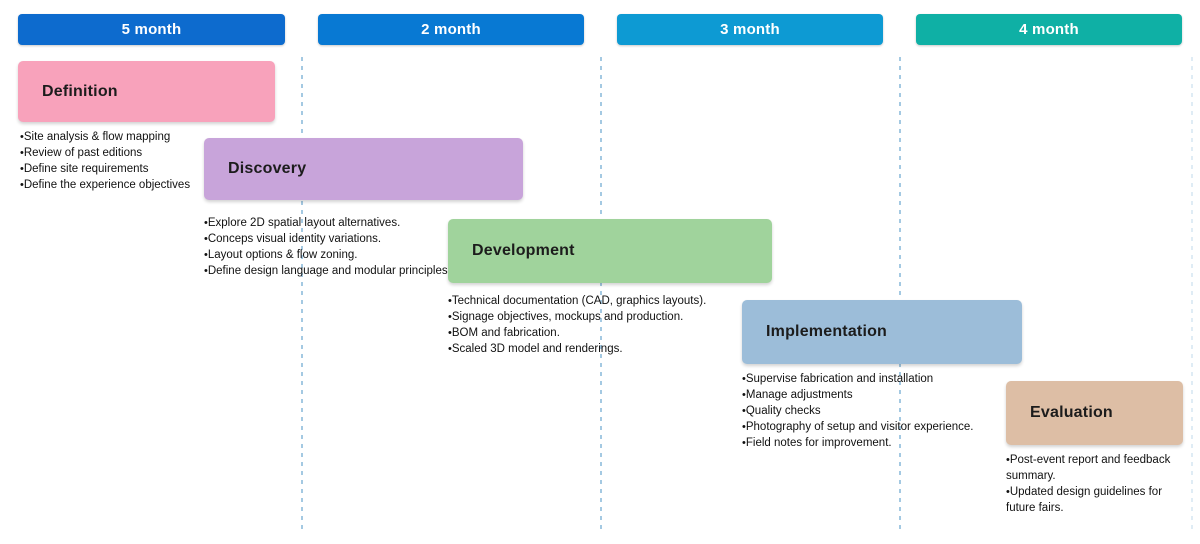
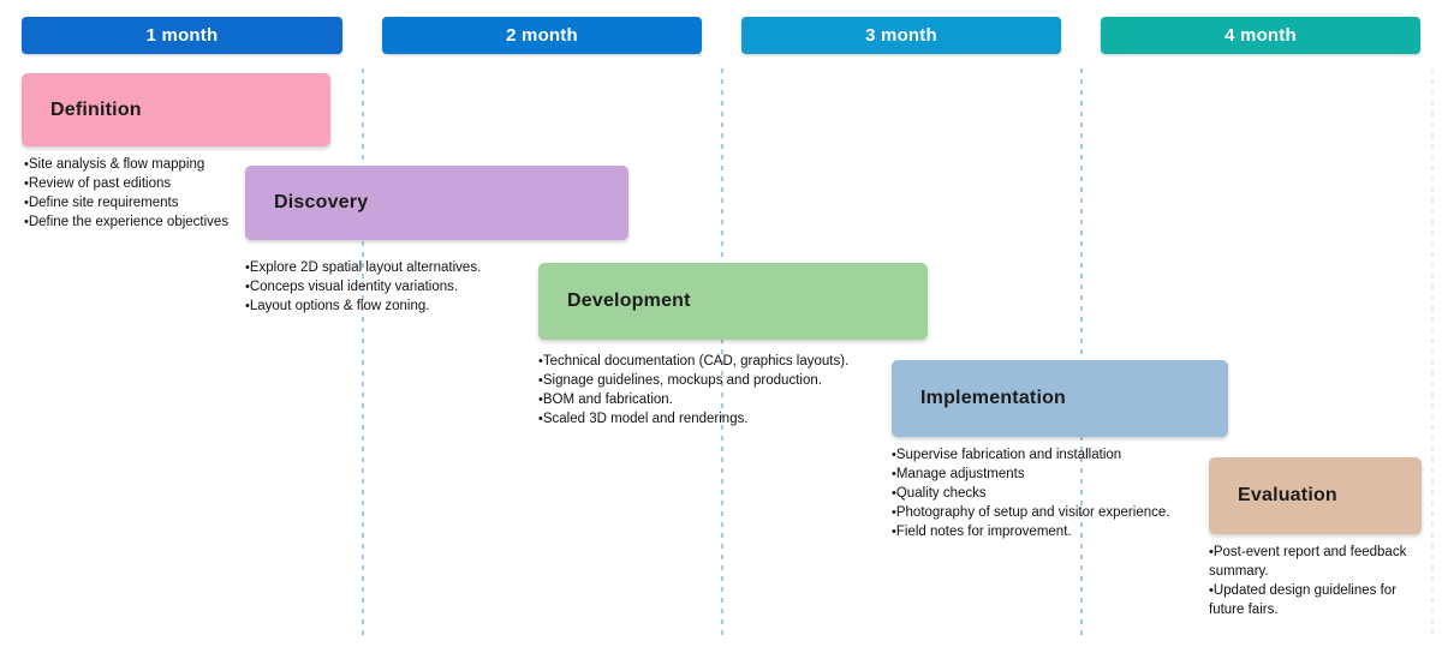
- 5 month
+ 1 month
  2 month
  3 month
  4 month
  Definition
  Site analysis & flow mapping
  Review of past editions
  Define site requirements
  Define the experience objectives
  Discovery
  Explore 2D spatial layout alternatives.
  Conceps visual identity variations.
  Layout options & flow zoning.
- Define design language and modular principles
  Development
  Technical documentation (CAD, graphics layouts).
- Signage objectives, mockups and production.
+ Signage guidelines, mockups and production.
  BOM and fabrication.
  Scaled 3D model and renderings.
  Implementation
  Supervise fabrication and installation
  Manage adjustments
  Quality checks
  Photography of setup and visitor experience.
  Field notes for improvement.
  Evaluation
  Post-event report and feedback summary.
  Updated design guidelines for future fairs.
